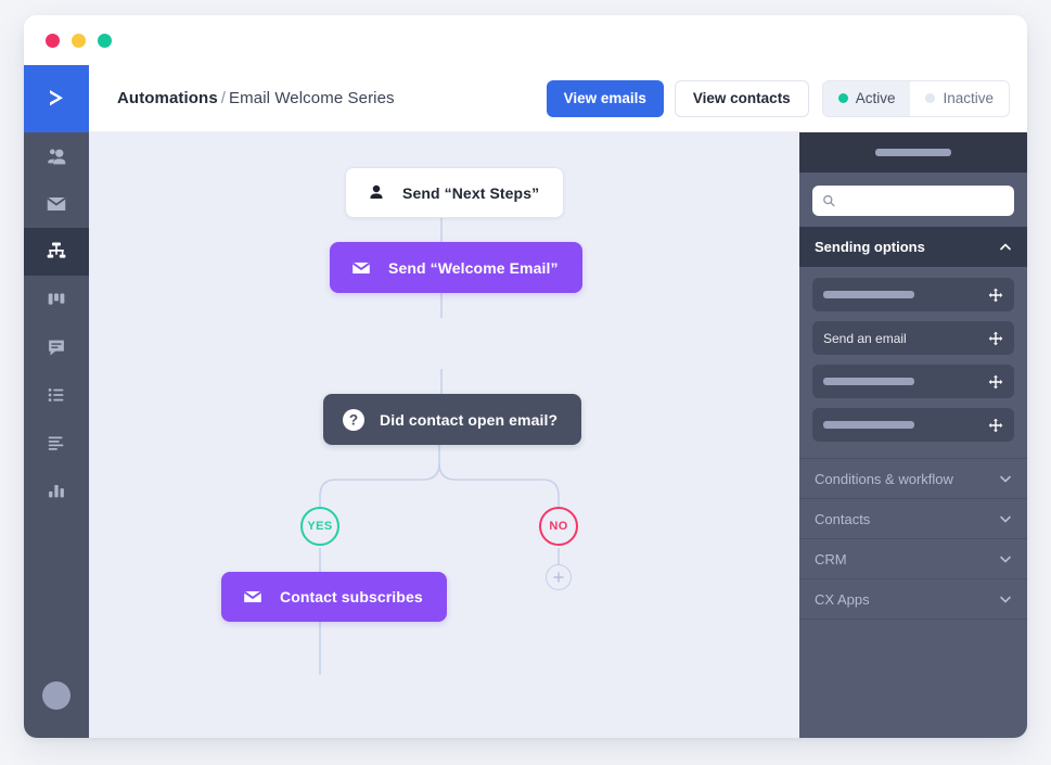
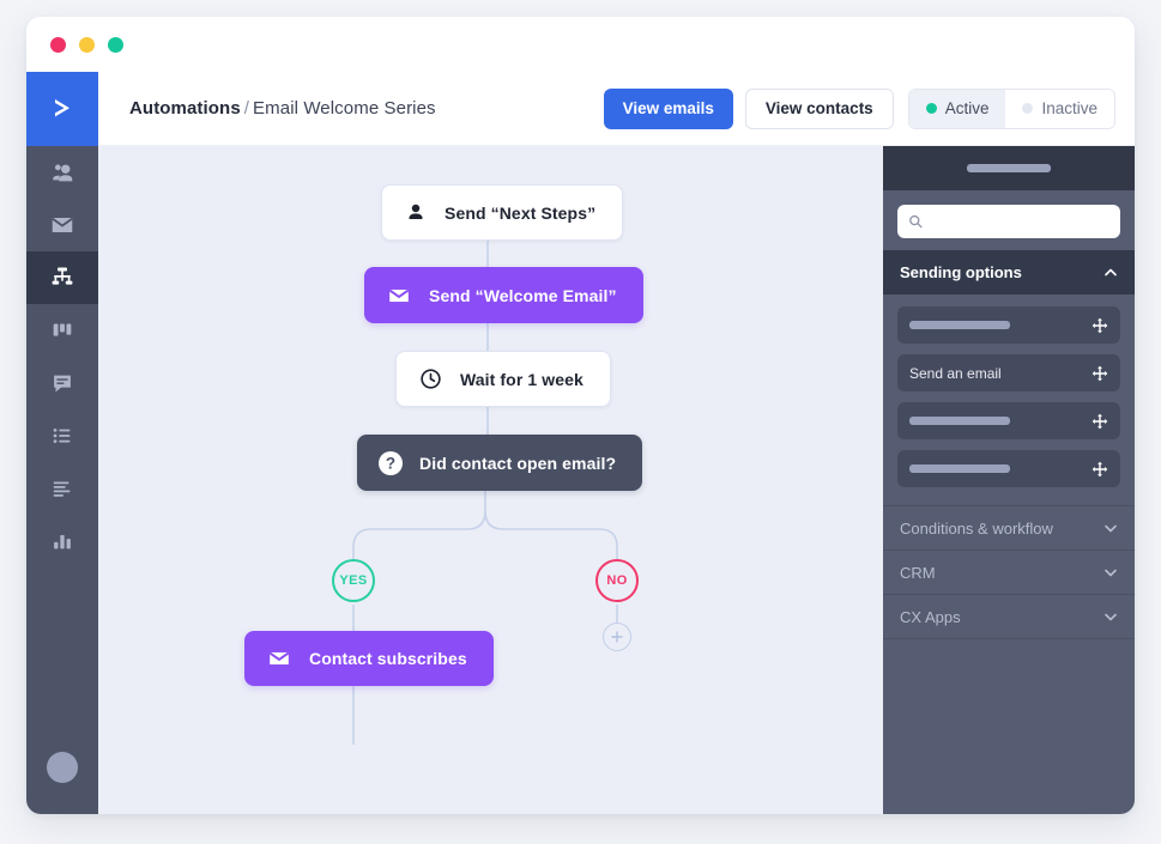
  Automations / Email Welcome Series
  View emails
  View contacts
  Active
  Inactive
  Send “Next Steps”
  Send “Welcome Email”
+ Wait for 1 week
  ?
  Did contact open email?
  YES
  NO
  Contact subscribes
  Sending options
  Send an email
  Conditions & workflow
- Contacts
  CRM
  CX Apps
